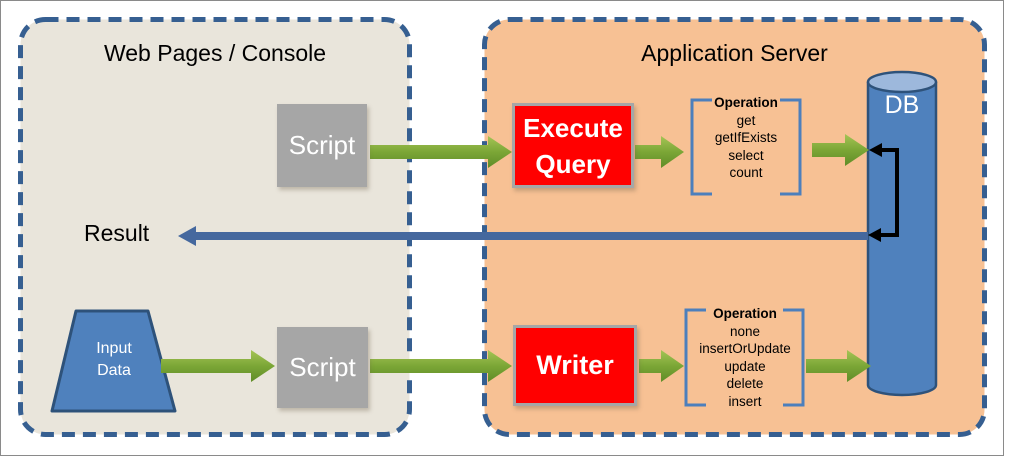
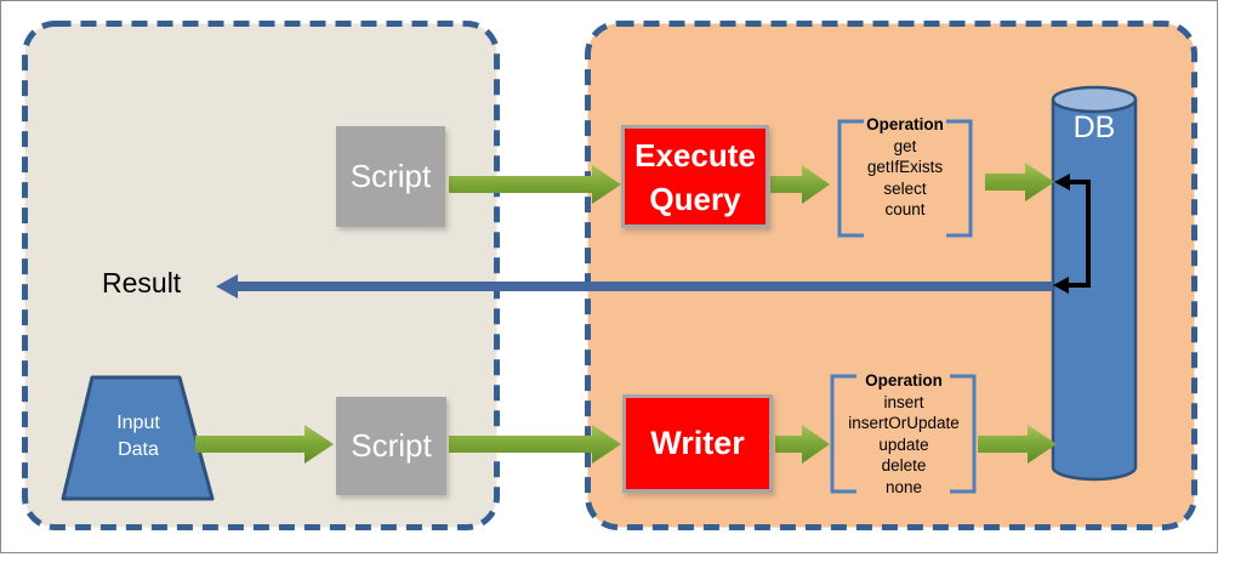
- Web Pages / Console
- Application Server
  Script
  Script
  Execute
  Query
  Writer
  Result
  Input
  Data
  DB
  Operation
  get
  getIfExists
  select
  count
  Operation
- none
+ insert
  insertOrUpdate
  update
  delete
- insert
+ none
